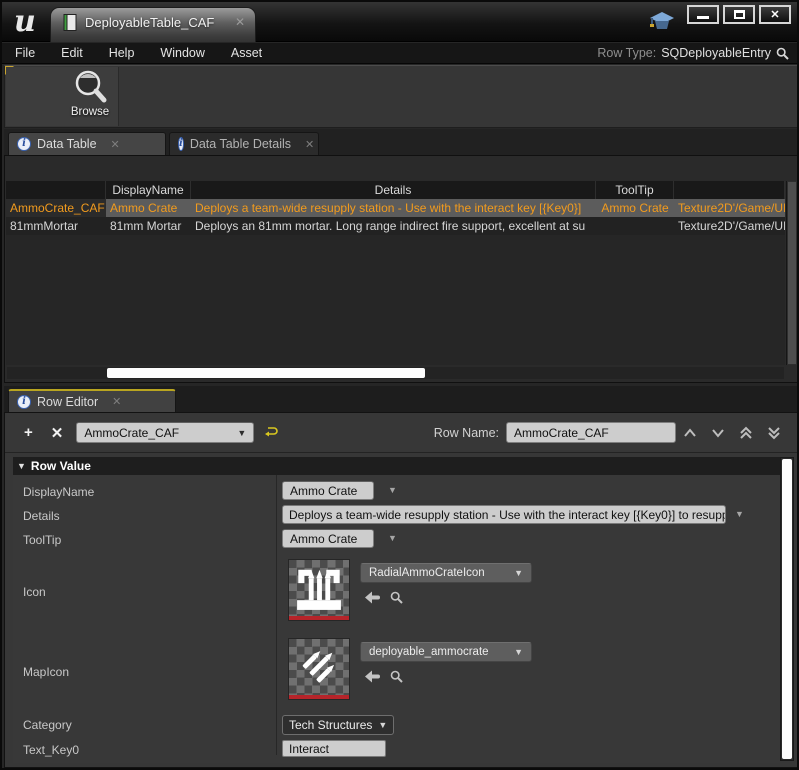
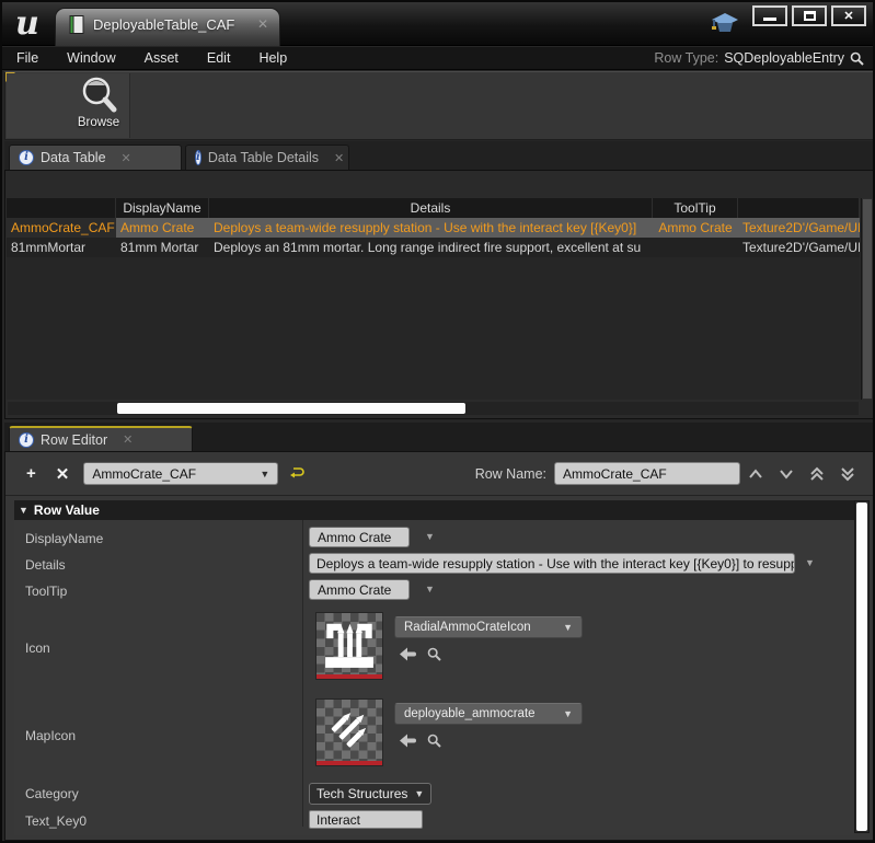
  u
  DeployableTable_CAF
  ✕
  ✕
  File
- Edit
+ Window
- Help
+ Asset
- Window
+ Edit
- Asset
+ Help
  Row Type:
  SQDeployableEntry
  Browse
  i
  Data Table
  ✕
  i
  Data Table Details
  ✕
  DisplayName
  Details
  ToolTip
  AmmoCrate_CAF
  Ammo Crate
  Deploys a team-wide resupply station - Use with the interact key [{Key0}]
  Ammo Crate
  Texture2D'/Game/UI
  81mmMortar
  81mm Mortar
  Deploys an 81mm mortar. Long range indirect fire support, excellent at su
  Texture2D'/Game/UI
  i
  Row Editor
  ✕
  +
  ✕
  AmmoCrate_CAF
  ▼
  Row Name:
  AmmoCrate_CAF
  ▼
  Row Value
  DisplayName
  Ammo Crate
  ▼
  Details
  Deploys a team-wide resupply station - Use with the interact key [{Key0}] to resup
  ▼
  ToolTip
  Ammo Crate
  ▼
  Icon
  RadialAmmoCrateIcon
  ▼
  MapIcon
  deployable_ammocrate
  ▼
  Category
  Tech Structures
  ▼
  Text_Key0
  Interact
